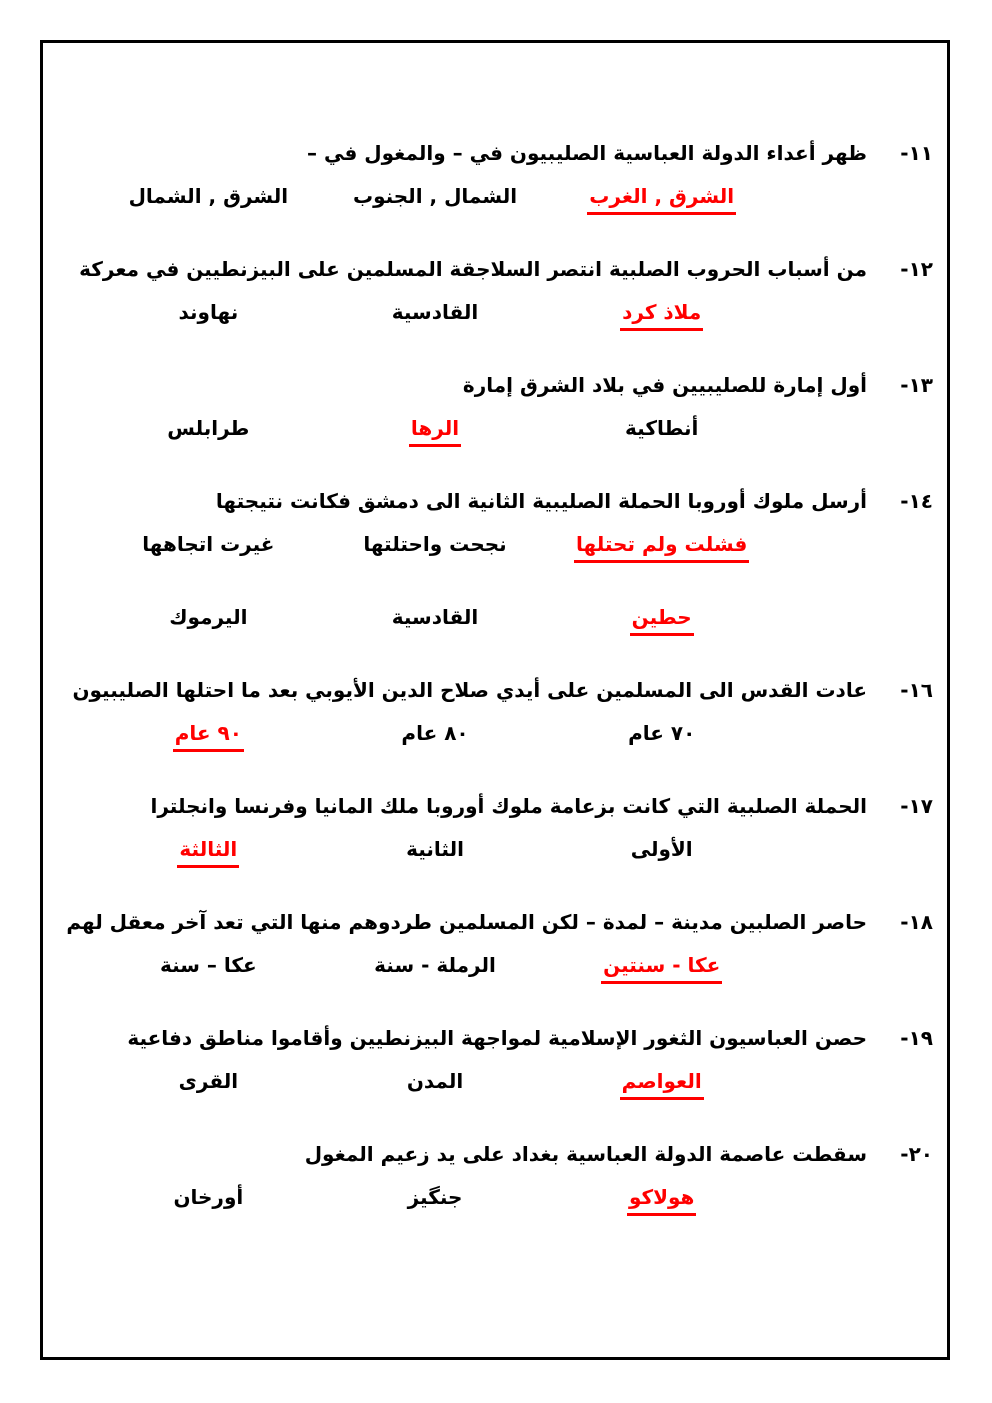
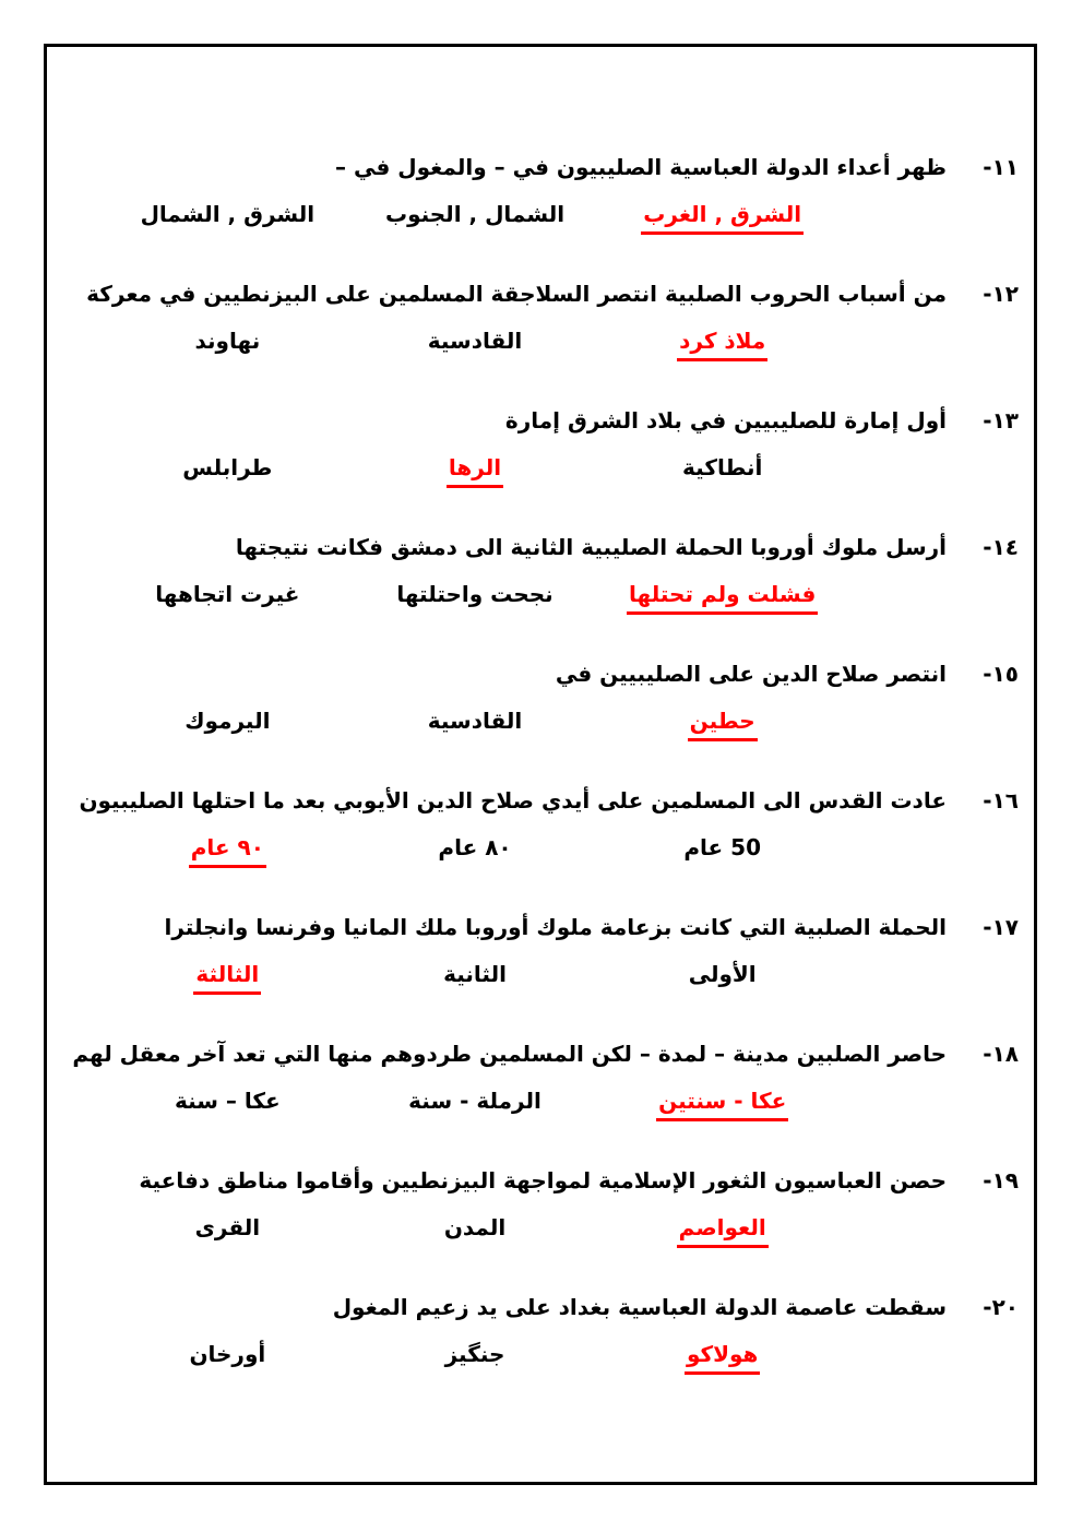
  ١١-ظهر أعداء الدولة العباسية الصليبيون في – والمغول في –
  الشرق , الغرب
  الشمال , الجنوب
  الشرق , الشمال
  ١٢-من أسباب الحروب الصلبية انتصر السلاجقة المسلمين على البيزنطيين في معركة
  ملاذ كرد
  القادسية
  نهاوند
  ١٣-أول إمارة للصليبيين في بلاد الشرق إمارة
  أنطاكية
  الرها
  طرابلس
  ١٤-أرسل ملوك أوروبا الحملة الصليبية الثانية الى دمشق فكانت نتيجتها
  فشلت ولم تحتلها
  نجحت واحتلتها
  غيرت اتجاهها
+ ١٥-انتصر صلاح الدين على الصليبيين في
  حطين
  القادسية
  اليرموك
  ١٦-عادت القدس الى المسلمين على أيدي صلاح الدين الأيوبي بعد ما احتلها الصليبيون
- ٧٠ عام
+ 50 عام
  ٨٠ عام
  ٩٠ عام
  ١٧-الحملة الصلبية التي كانت بزعامة ملوك أوروبا ملك المانيا وفرنسا وانجلترا
  الأولى
  الثانية
  الثالثة
  ١٨-حاصر الصلبين مدينة – لمدة – لكن المسلمين طردوهم منها التي تعد آخر معقل لهم
  عكا - سنتين
  الرملة - سنة
  عكا – سنة
  ١٩-حصن العباسيون الثغور الإسلامية لمواجهة البيزنطيين وأقاموا مناطق دفاعية
  العواصم
  المدن
  القرى
  ٢٠-سقطت عاصمة الدولة العباسية بغداد على يد زعيم المغول
  هولاكو
  جنگيز
  أورخان
